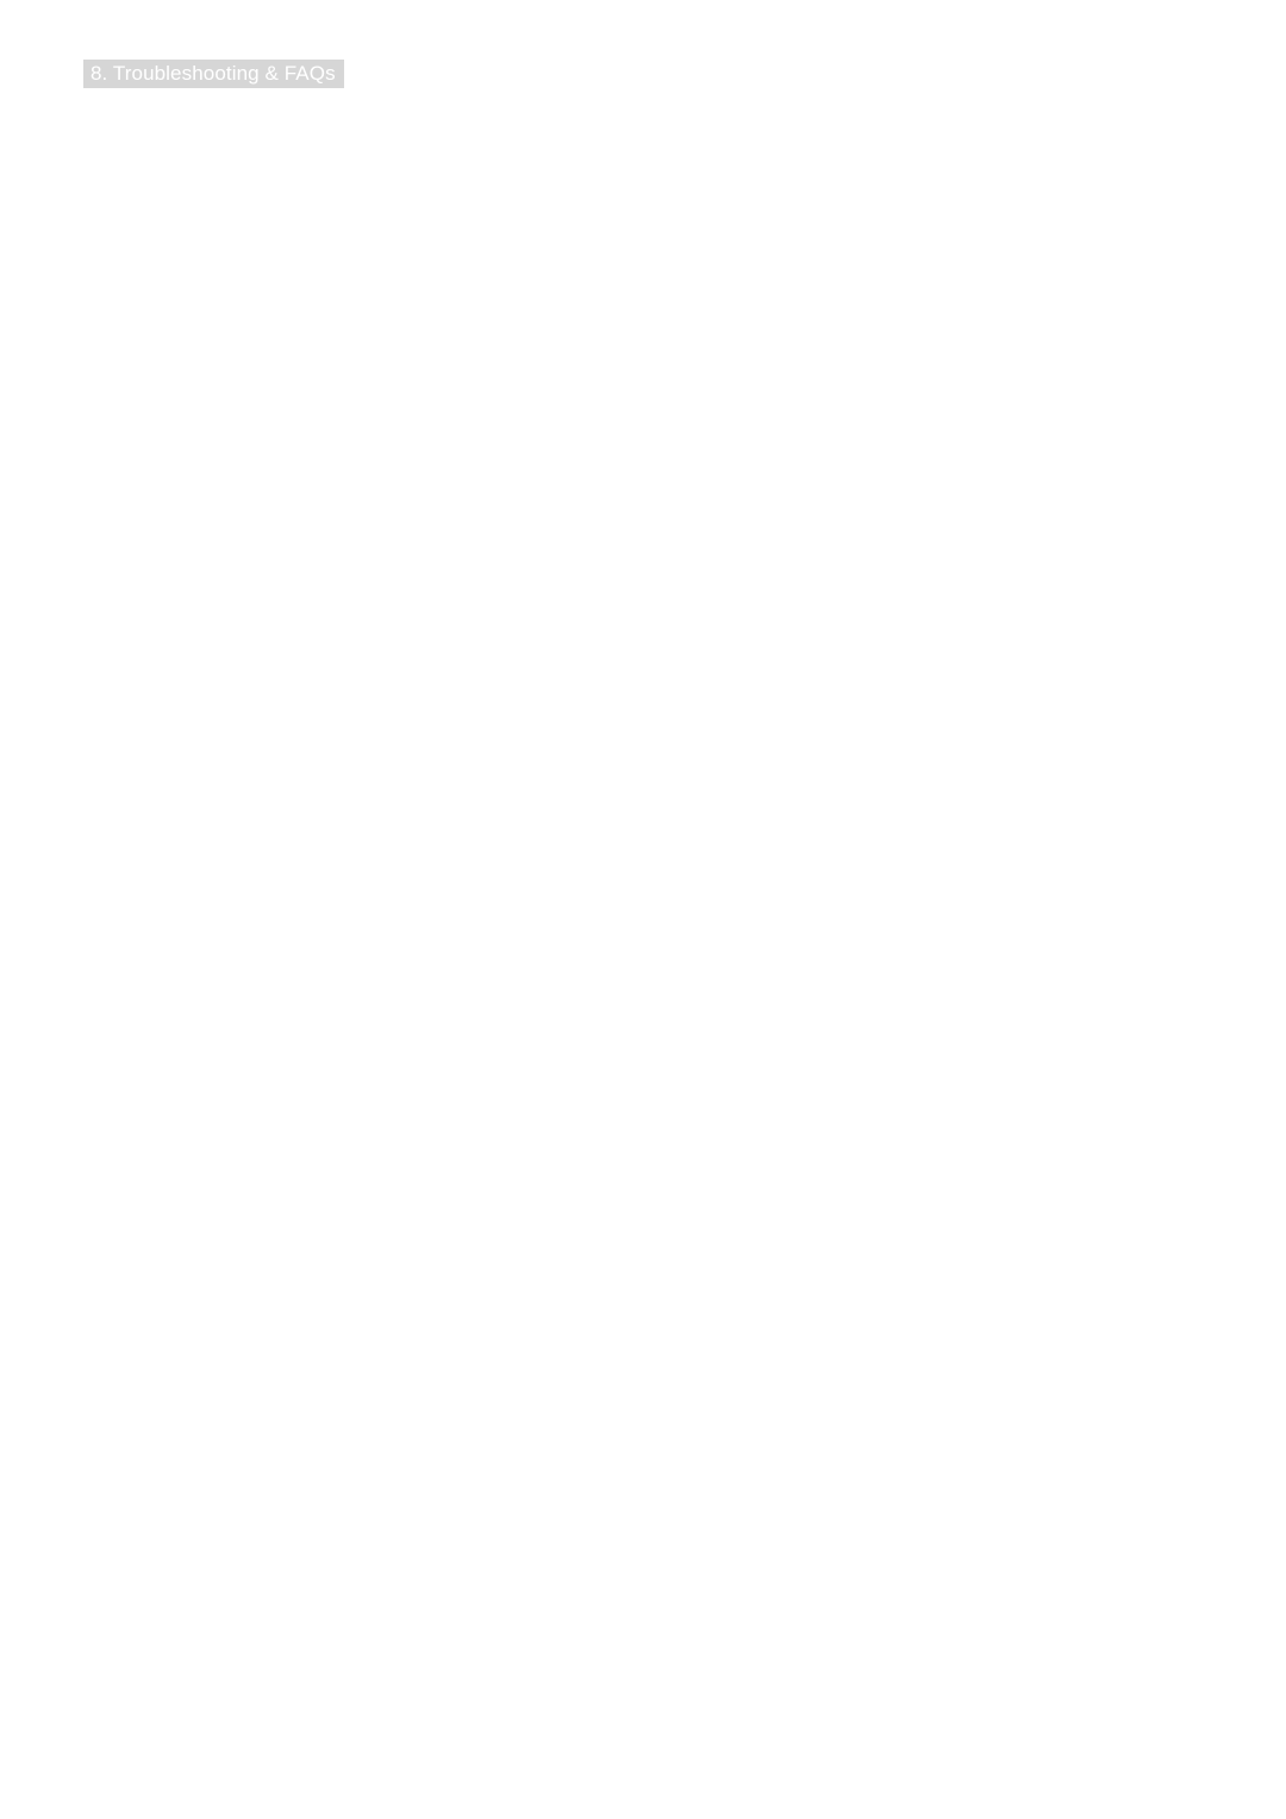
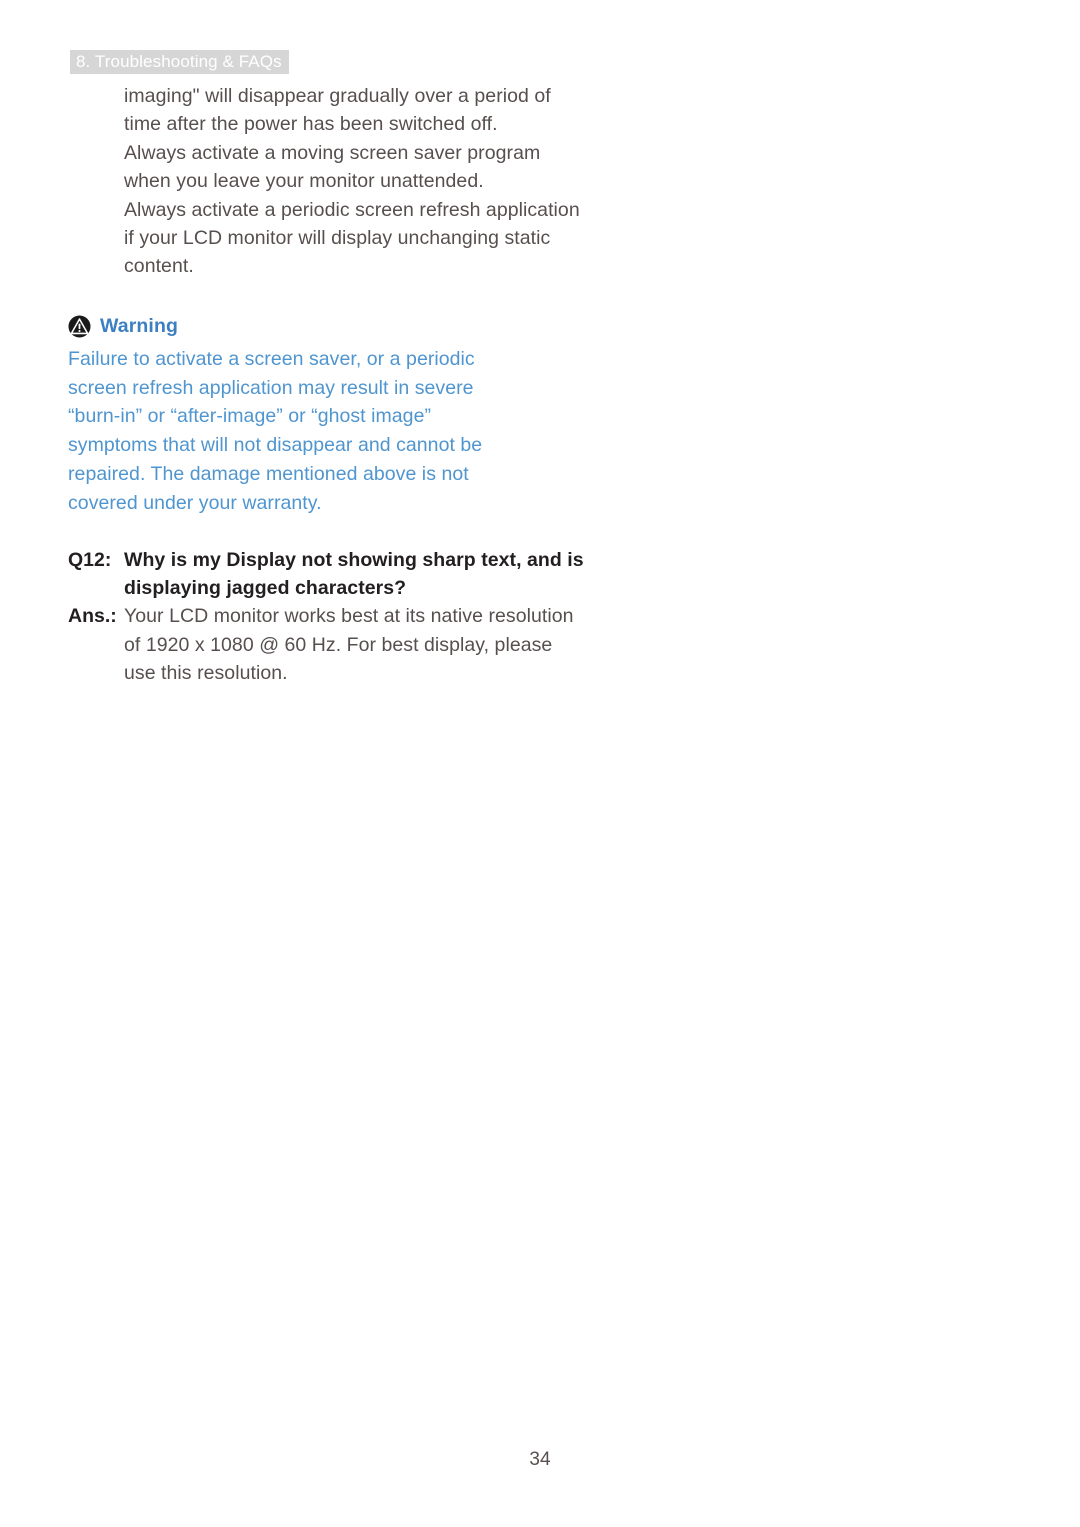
  8. Troubleshooting & FAQs
+ imaging" will disappear gradually over a period of time after the power has been switched off.
+ Always activate a moving screen saver program when you leave your monitor unattended.
+ Always activate a periodic screen refresh application if your LCD monitor will display unchanging static content.
+ Warning
+ Failure to activate a screen saver, or a periodic screen refresh application may result in severe “burn-in” or “after-image” or “ghost image” symptoms that will not disappear and cannot be repaired. The damage mentioned above is not covered under your warranty.
+ Q12:
+ Why is my Display not showing sharp text, and is displaying jagged characters?
+ Ans.:
+ Your LCD monitor works best at its native resolution of 1920 x 1080 @ 60 Hz. For best display, please use this resolution.
+ 34
